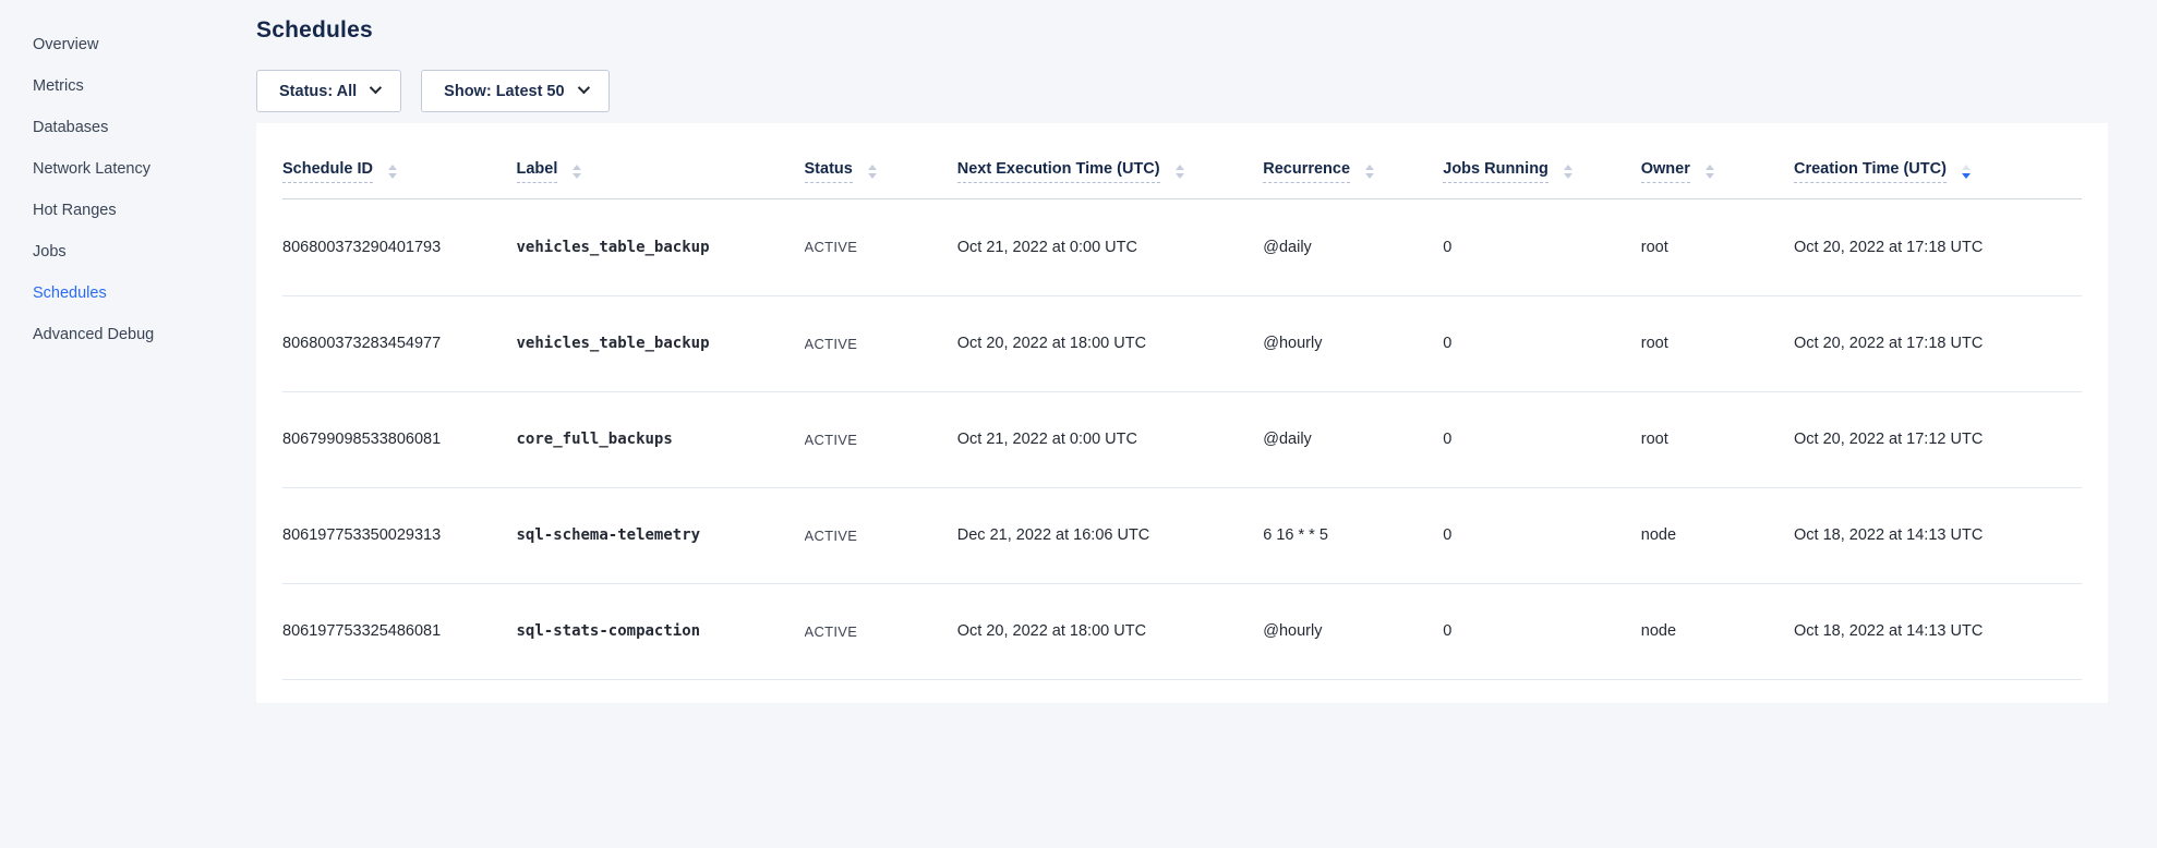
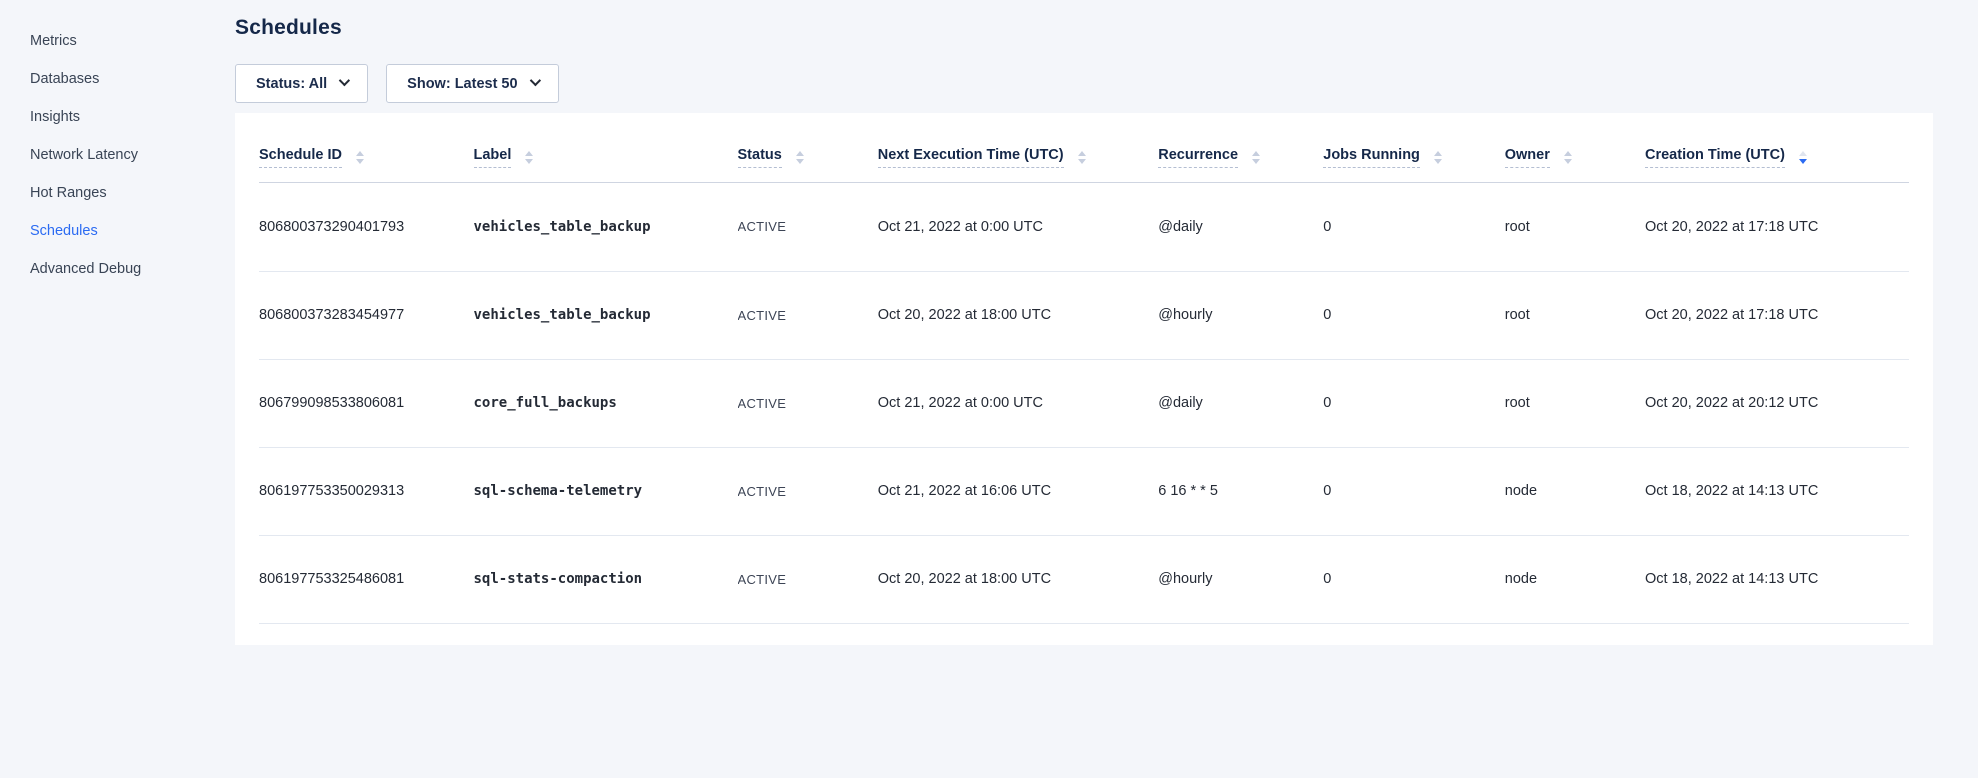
- Overview
  Metrics
  Databases
+ Insights
  Network Latency
  Hot Ranges
- Jobs
  Schedules
  Advanced Debug
  Schedules
  Status: All
  Show: Latest 50
  Schedule ID	Label	Status	Next Execution Time (UTC)	Recurrence	Jobs Running	Owner	Creation Time (UTC)
  806800373290401793	vehicles_table_backup	ACTIVE	Oct 21, 2022 at 0:00 UTC	@daily	0	root	Oct 20, 2022 at 17:18 UTC
  806800373283454977	vehicles_table_backup	ACTIVE	Oct 20, 2022 at 18:00 UTC	@hourly	0	root	Oct 20, 2022 at 17:18 UTC
- 806799098533806081	core_full_backups	ACTIVE	Oct 21, 2022 at 0:00 UTC	@daily	0	root	Oct 20, 2022 at 17:12 UTC
+ 806799098533806081	core_full_backups	ACTIVE	Oct 21, 2022 at 0:00 UTC	@daily	0	root	Oct 20, 2022 at 20:12 UTC
- 806197753350029313	sql-schema-telemetry	ACTIVE	Dec 21, 2022 at 16:06 UTC	6 16 * * 5	0	node	Oct 18, 2022 at 14:13 UTC
+ 806197753350029313	sql-schema-telemetry	ACTIVE	Oct 21, 2022 at 16:06 UTC	6 16 * * 5	0	node	Oct 18, 2022 at 14:13 UTC
  806197753325486081	sql-stats-compaction	ACTIVE	Oct 20, 2022 at 18:00 UTC	@hourly	0	node	Oct 18, 2022 at 14:13 UTC
